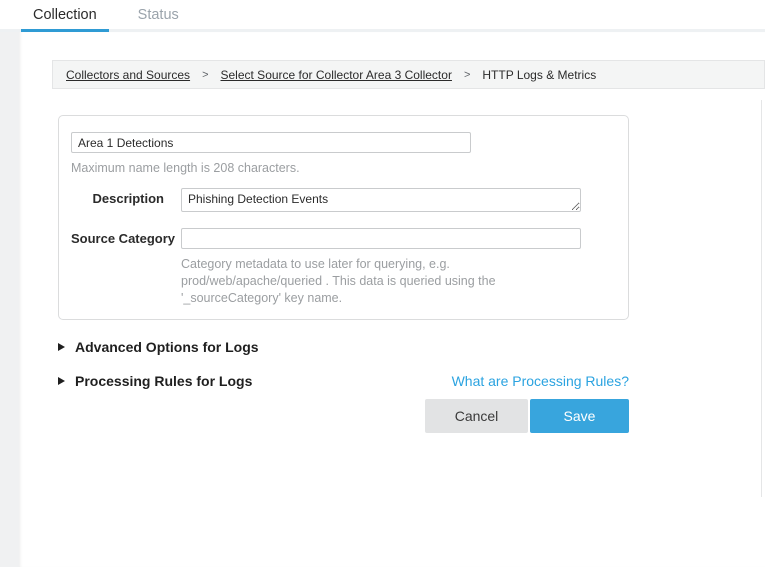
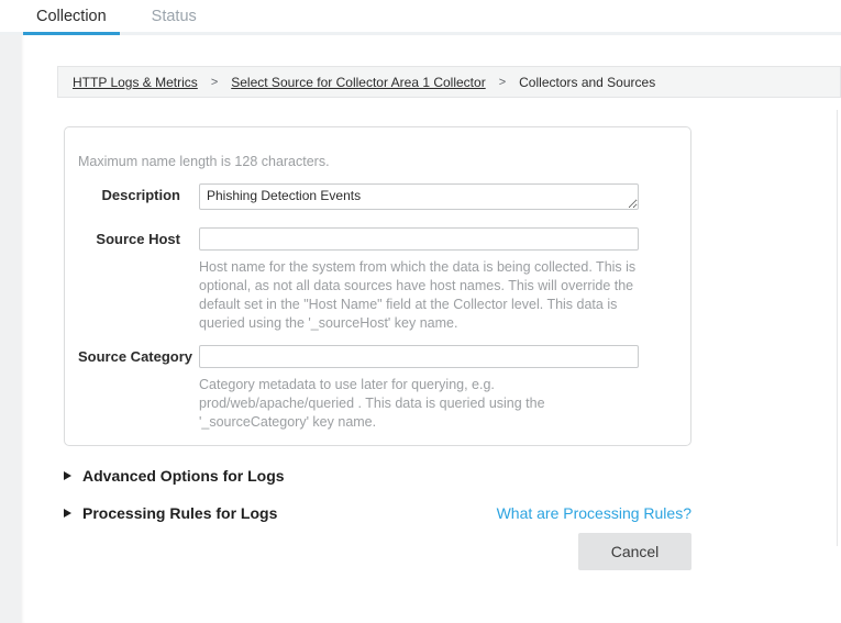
  Collection
  Status
- Collectors and Sources
+ HTTP Logs & Metrics
  >
- Select Source for Collector Area 3 Collector
+ Select Source for Collector Area 1 Collector
  >
- HTTP Logs & Metrics
+ Collectors and Sources
- Area 1 Detections
- Maximum name length is 208 characters.
+ Maximum name length is 128 characters.
  Description
  Phishing Detection Events
+ Source Host
+ Host name for the system from which the data is being collected. This is optional, as not all data sources have host names. This will override the default set in the "Host Name" field at the Collector level. This data is queried using the '_sourceHost' key name.
  Source Category
  Category metadata to use later for querying, e.g. prod/web/apache/queried . This data is queried using the '_sourceCategory' key name.
  Advanced Options for Logs
  Processing Rules for Logs
  What are Processing Rules?
  Cancel
- Save
